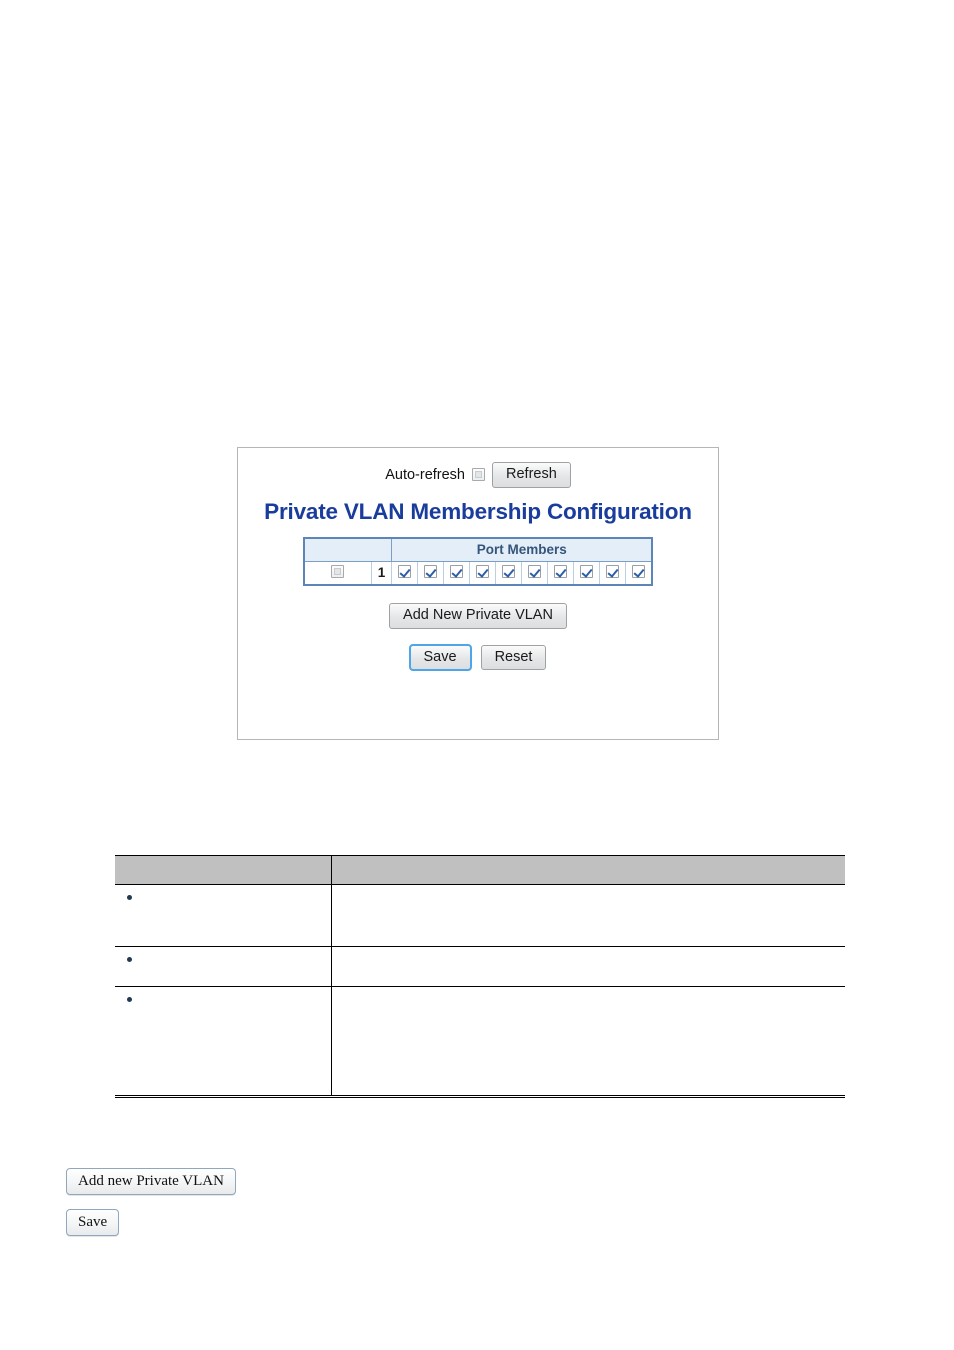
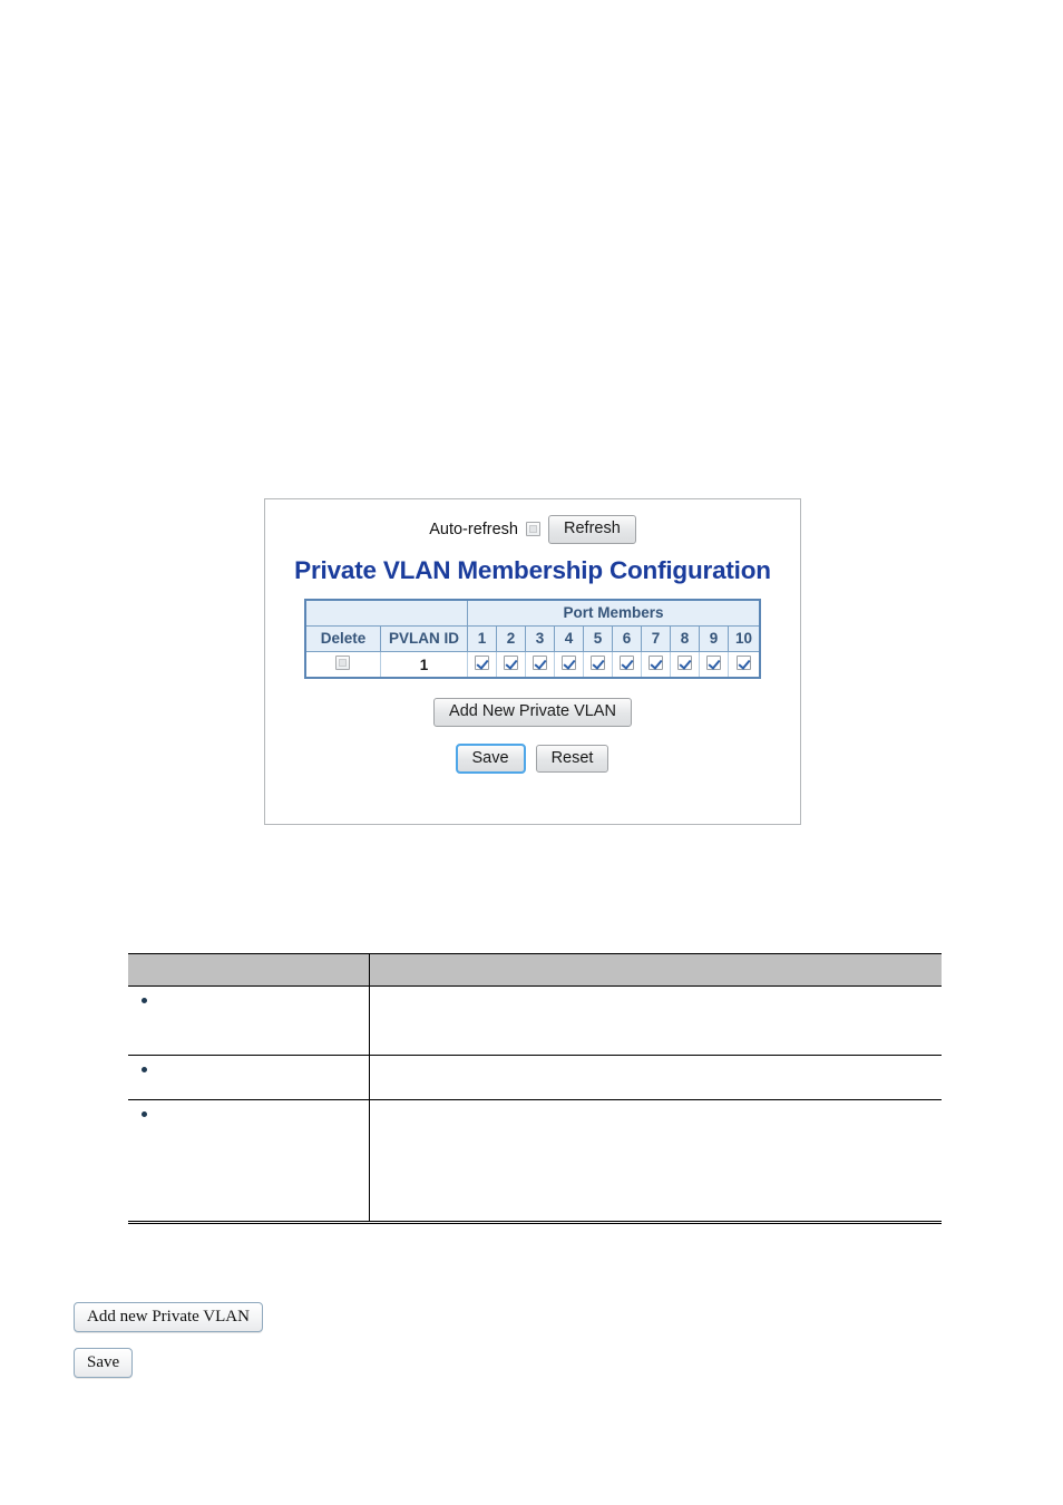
  Auto-refresh
  Refresh
  Private VLAN Membership Configuration
  	Port Members
+ Delete	PVLAN ID	1	2	3	4	5	6	7	8	9	10
  	1
  Add New Private VLAN
  Save
  Reset
  Add new Private VLAN
  Save
